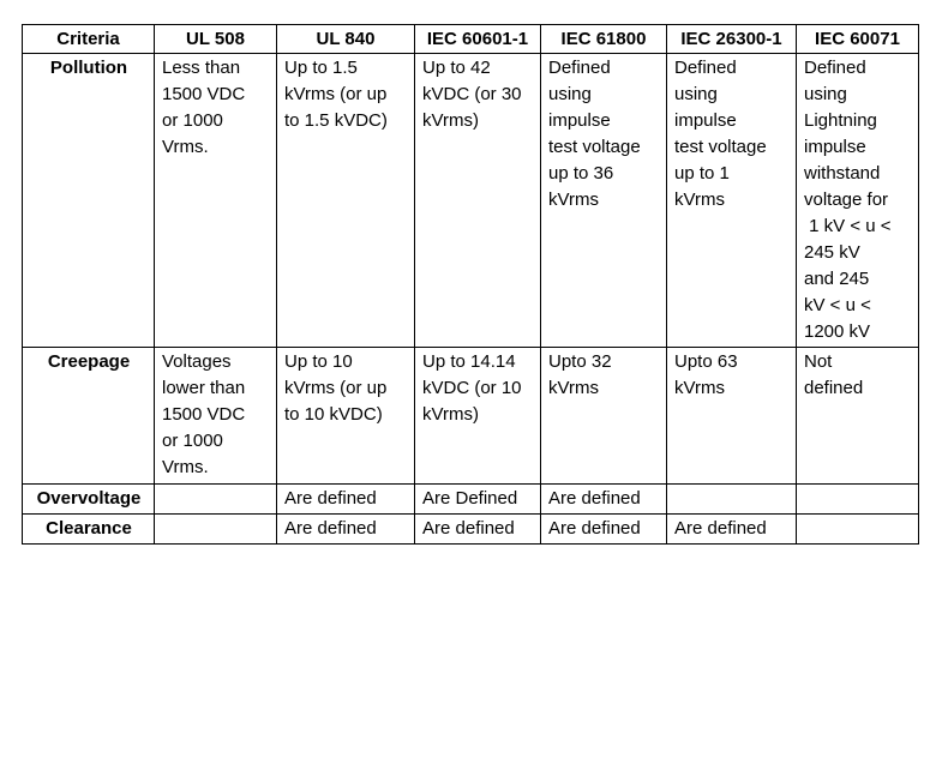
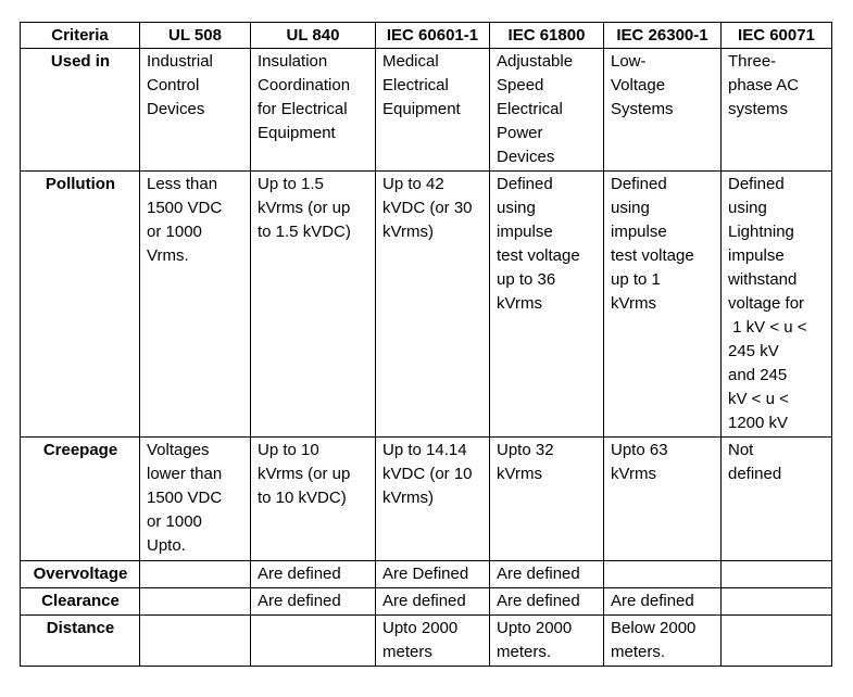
  Criteria	UL 508	UL 840	IEC 60601-1	IEC 61800	IEC 26300-1	IEC 60071
+ Used in	Industrial Control Devices	Insulation Coordination for Electrical Equipment	Medical Electrical Equipment	Adjustable Speed Electrical Power Devices	Low- Voltage Systems	Three- phase AC systems
  Pollution	Less than 1500 VDC or 1000 Vrms.	Up to 1.5 kVrms (or up to 1.5 kVDC)	Up to 42 kVDC (or 30 kVrms)	Defined using impulse test voltage up to 36 kVrms	Defined using impulse test voltage up to 1 kVrms	Defined using Lightning impulse withstand voltage for 1 kV < u < 245 kV and 245 kV < u < 1200 kV
- Creepage	Voltages lower than 1500 VDC or 1000 Vrms.	Up to 10 kVrms (or up to 10 kVDC)	Up to 14.14 kVDC (or 10 kVrms)	Upto 32 kVrms	Upto 63 kVrms	Not defined
+ Creepage	Voltages lower than 1500 VDC or 1000 Upto.	Up to 10 kVrms (or up to 10 kVDC)	Up to 14.14 kVDC (or 10 kVrms)	Upto 32 kVrms	Upto 63 kVrms	Not defined
  Overvoltage		Are defined	Are Defined	Are defined
  Clearance		Are defined	Are defined	Are defined	Are defined
+ Distance			Upto 2000 meters	Upto 2000 meters.	Below 2000 meters.
